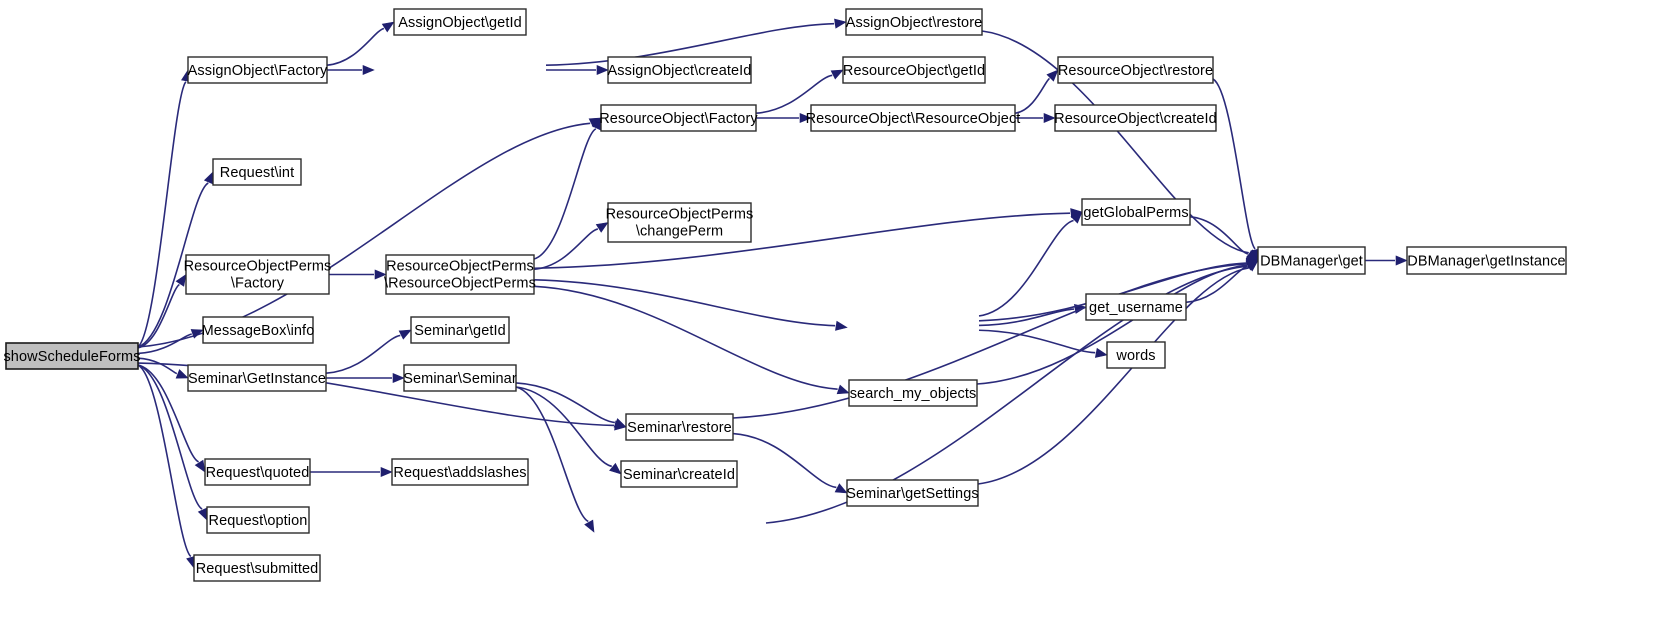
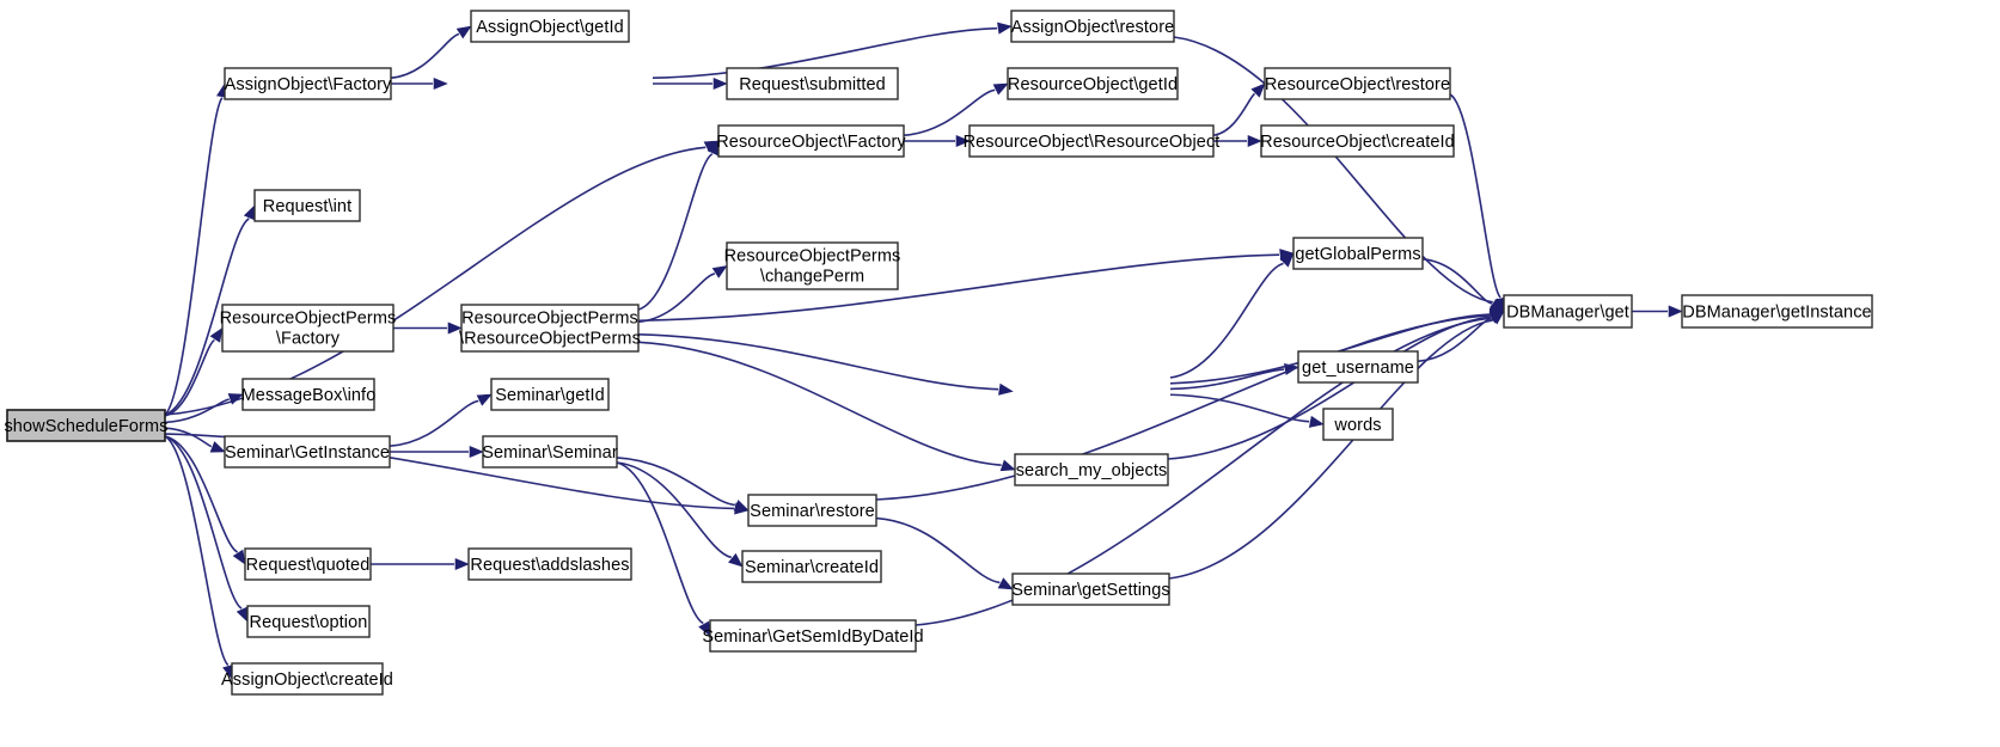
  showScheduleForms
  AssignObject\getId
  AssignObject\Factory
- AssignObject\createId
+ Request\submitted
  AssignObject\restore
  ResourceObject\getId
  ResourceObject\restore
  ResourceObject\Factory
  ResourceObject\ResourceObject
  ResourceObject\createId
  Request\int
  ResourceObjectPerms
  \changePerm
  getGlobalPerms
  ResourceObjectPerms
  \Factory
  ResourceObjectPerms
  \ResourceObjectPerms
  DBManager\get
  DBManager\getInstance
  get_username
  MessageBox\info
  Seminar\getId
  words
  Seminar\GetInstance
  Seminar\Seminar
  search_my_objects
  Seminar\restore
  Seminar\createId
  Request\quoted
  Request\addslashes
  Seminar\getSettings
  Request\option
+ Seminar\GetSemIdByDateId
- Request\submitted
+ AssignObject\createId
